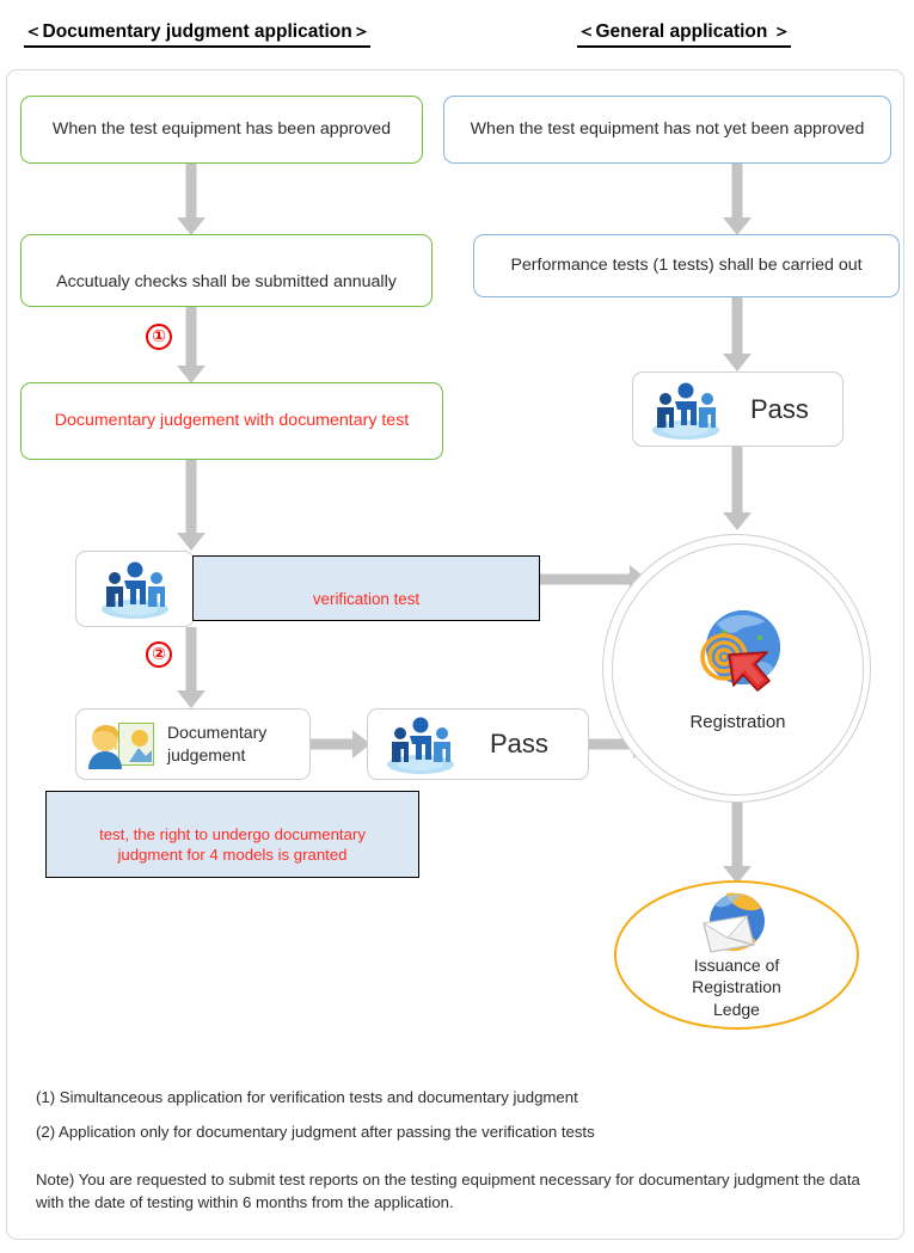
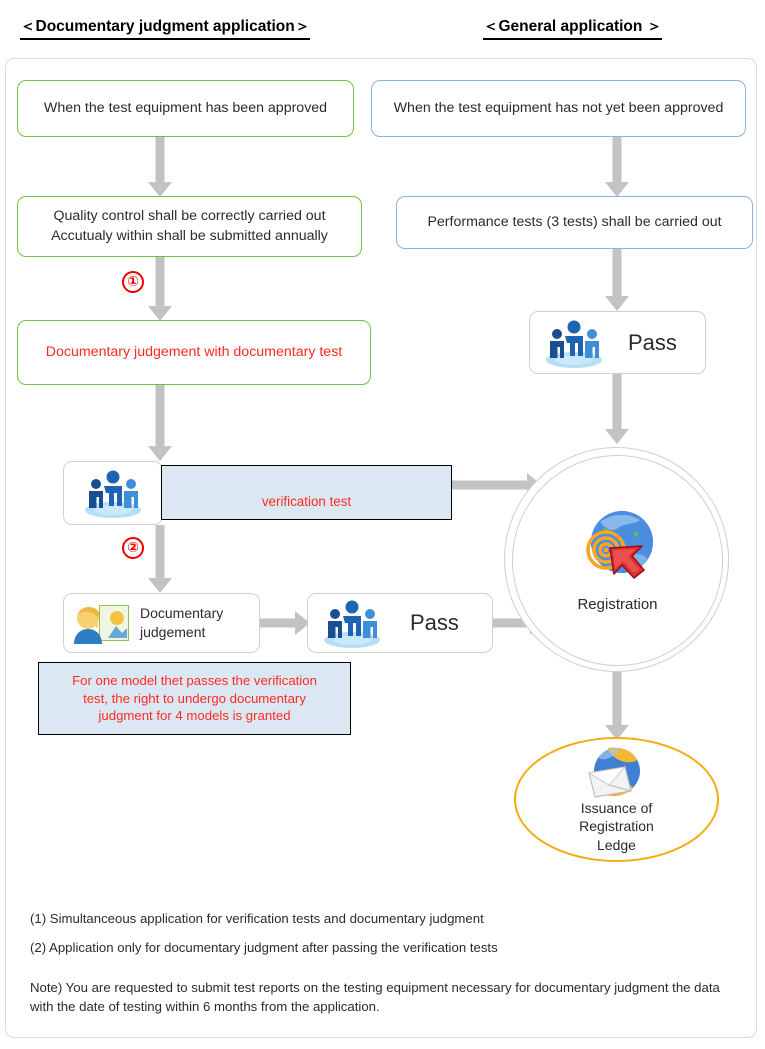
  ＜Documentary judgment application＞
  ＜General application ＞
  When the test equipment has been approved
+ Quality control shall be correctly carried out
- Accutualy checks shall be submitted annually
+ Accutualy within shall be submitted annually
  ①
  Documentary judgement with documentary test
  verification test
  ②
  Documentary
  judgement
  Pass
+ For one model thet passes the verification
  test, the right to undergo documentary
  judgment for 4 models is granted
  When the test equipment has not yet been approved
- Performance tests (1 tests) shall be carried out
+ Performance tests (3 tests) shall be carried out
  Pass
  Registration
  Issuance of
  Registration
  Ledge
  (1) Simultanceous application for verification tests and documentary judgment
  (2) Application only for documentary judgment after passing the verification tests
  Note) You are requested to submit test reports on the testing equipment necessary for documentary judgment the data with the date of testing within 6 months from the application.
